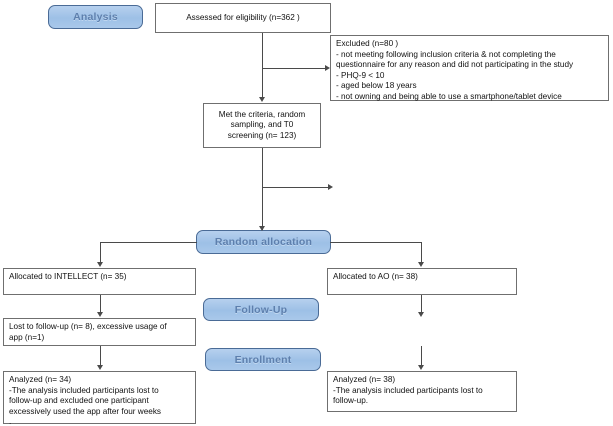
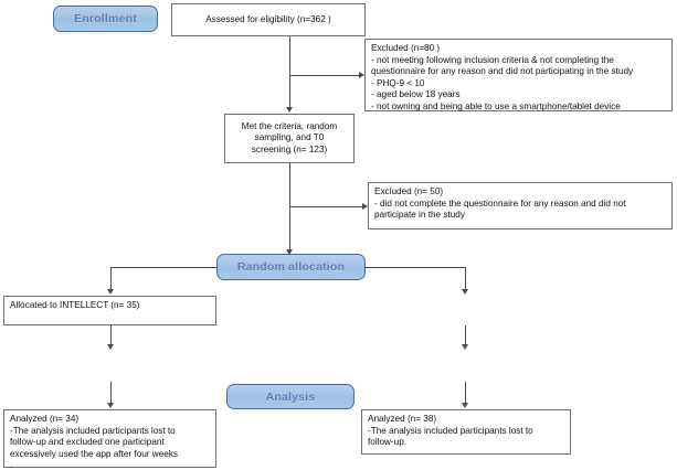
- Analysis
+ Enrollment
  Random allocation
- Follow-Up
- Enrollment
+ Analysis
  Assessed for eligibility (n=362 )
  Excluded (n=80 )
  - not meeting following inclusion criteria & not completing the
  questionnaire for any reason and did not participating in the study
  - PHQ-9 < 10
  - aged below 18 years
  - not owning and being able to use a smartphone/tablet device
  Met the criteria, random
  sampling, and T0
  screening (n= 123)
+ Excluded (n= 50)
+ - did not complete the questionnaire for any reason and did not
+ participate in the study
  Allocated to INTELLECT (n= 35)
- Allocated to AO (n= 38)
- Lost to follow-up (n= 8), excessive usage of
- app (n=1)
  Analyzed (n= 34)
  -The analysis included participants lost to
  follow-up and excluded one participant
  excessively used the app after four weeks
  .
  Analyzed (n= 38)
  -The analysis included participants lost to
  follow-up.
